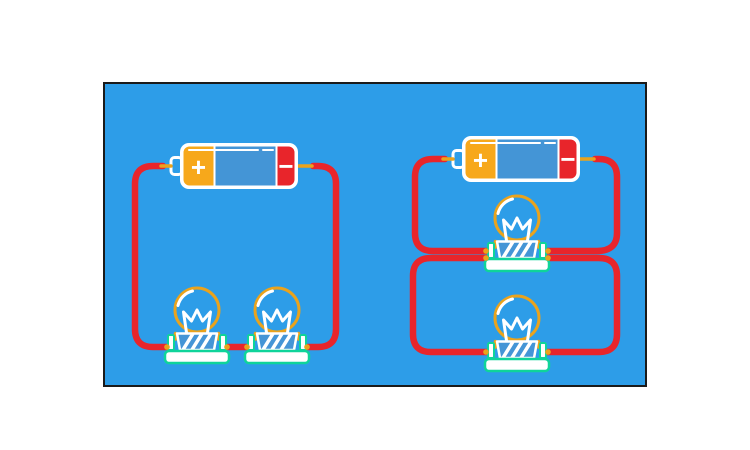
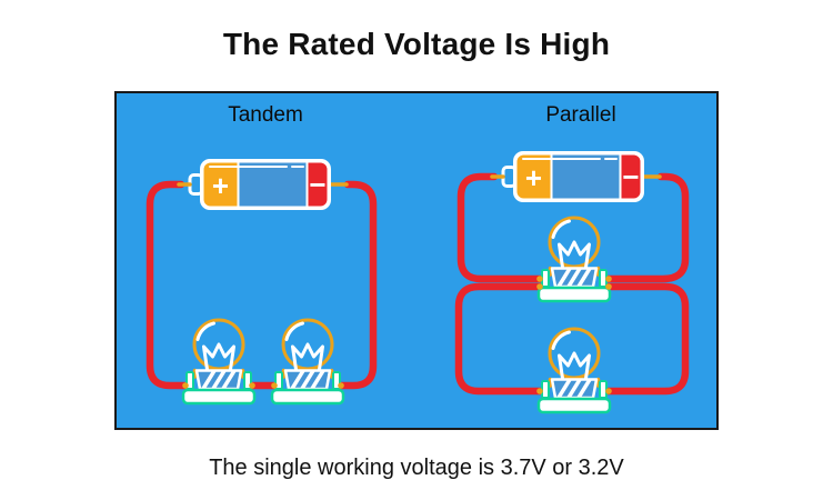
+ The Rated Voltage Is High
+ Tandem
+ Parallel
+ The single working voltage is 3.7V or 3.2V
